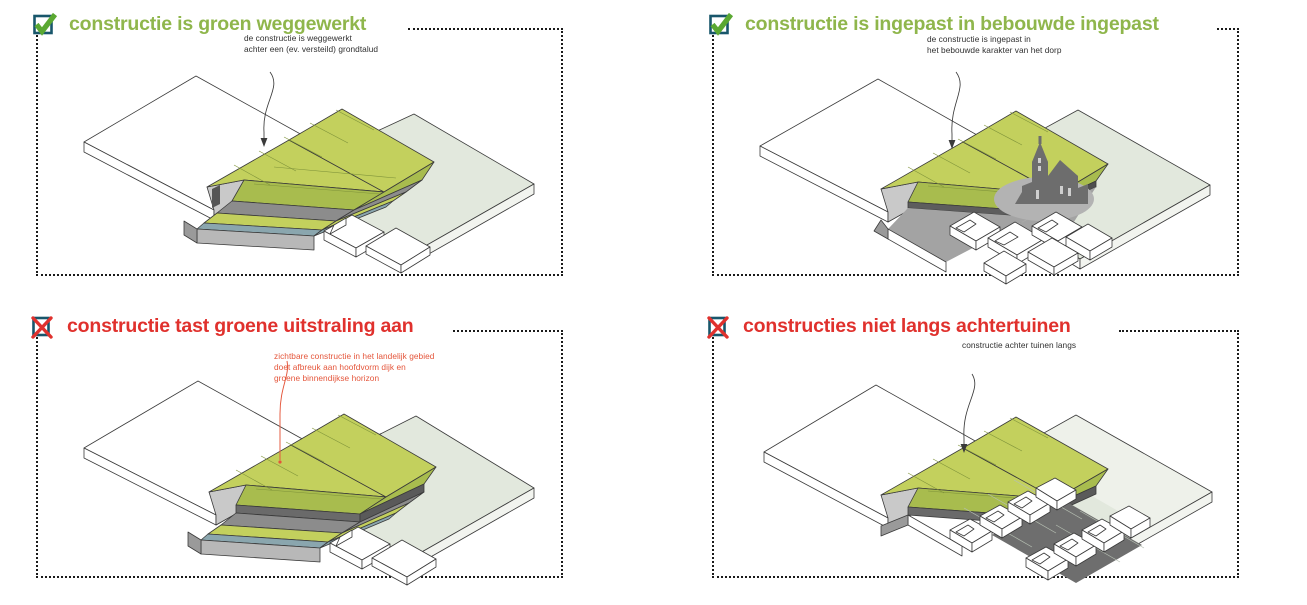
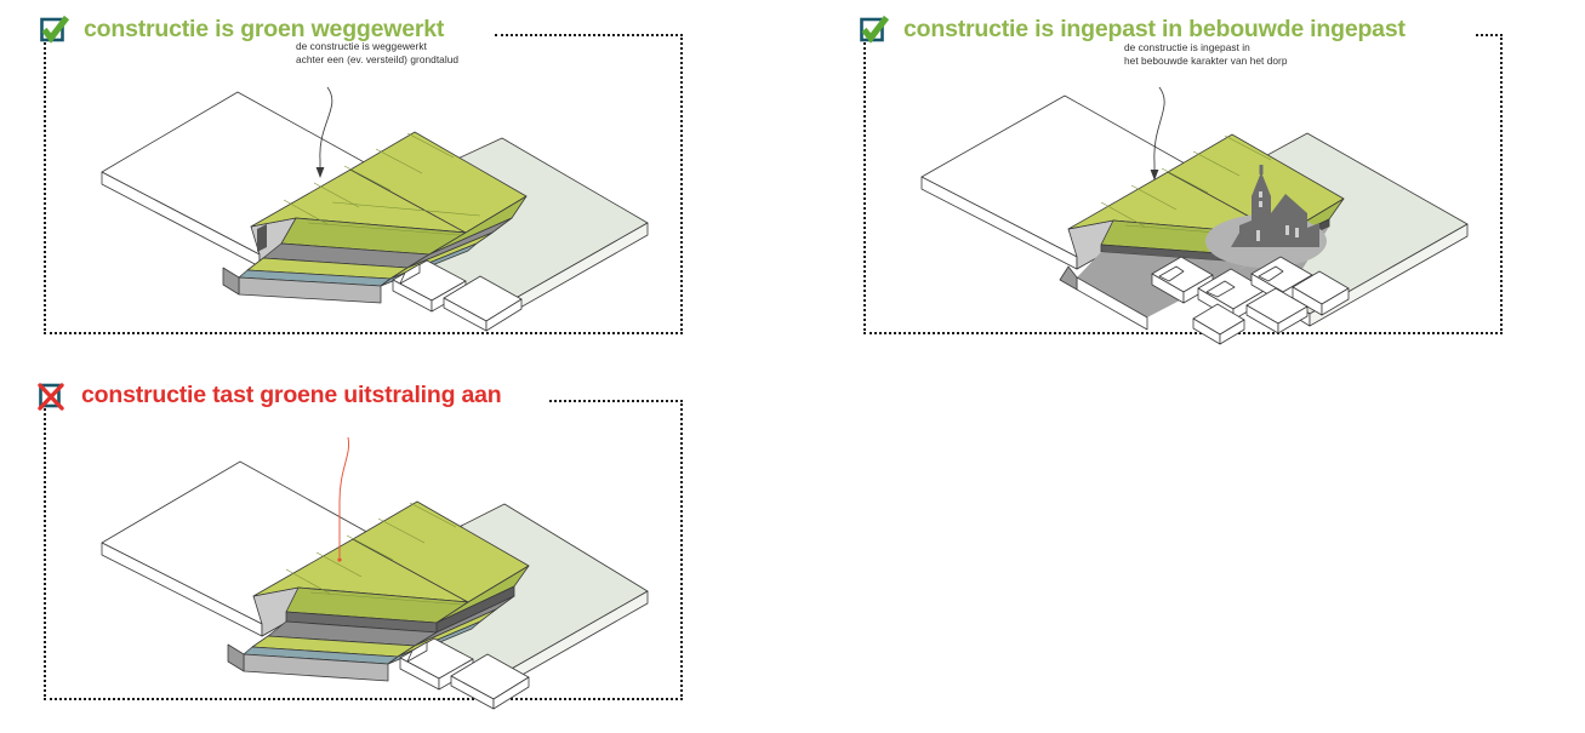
  constructie is groen weggewerkt
  de constructie is weggewerkt
  achter een (ev. versteild) grondtalud
  constructie is ingepast in bebouwde ingepast
  de constructie is ingepast in
  het bebouwde karakter van het dorp
  constructie tast groene uitstraling aan
- zichtbare constructie in het landelijk gebied
- doet afbreuk aan hoofdvorm dijk en
- groene binnendijkse horizon
- constructies niet langs achtertuinen
- constructie achter tuinen langs
